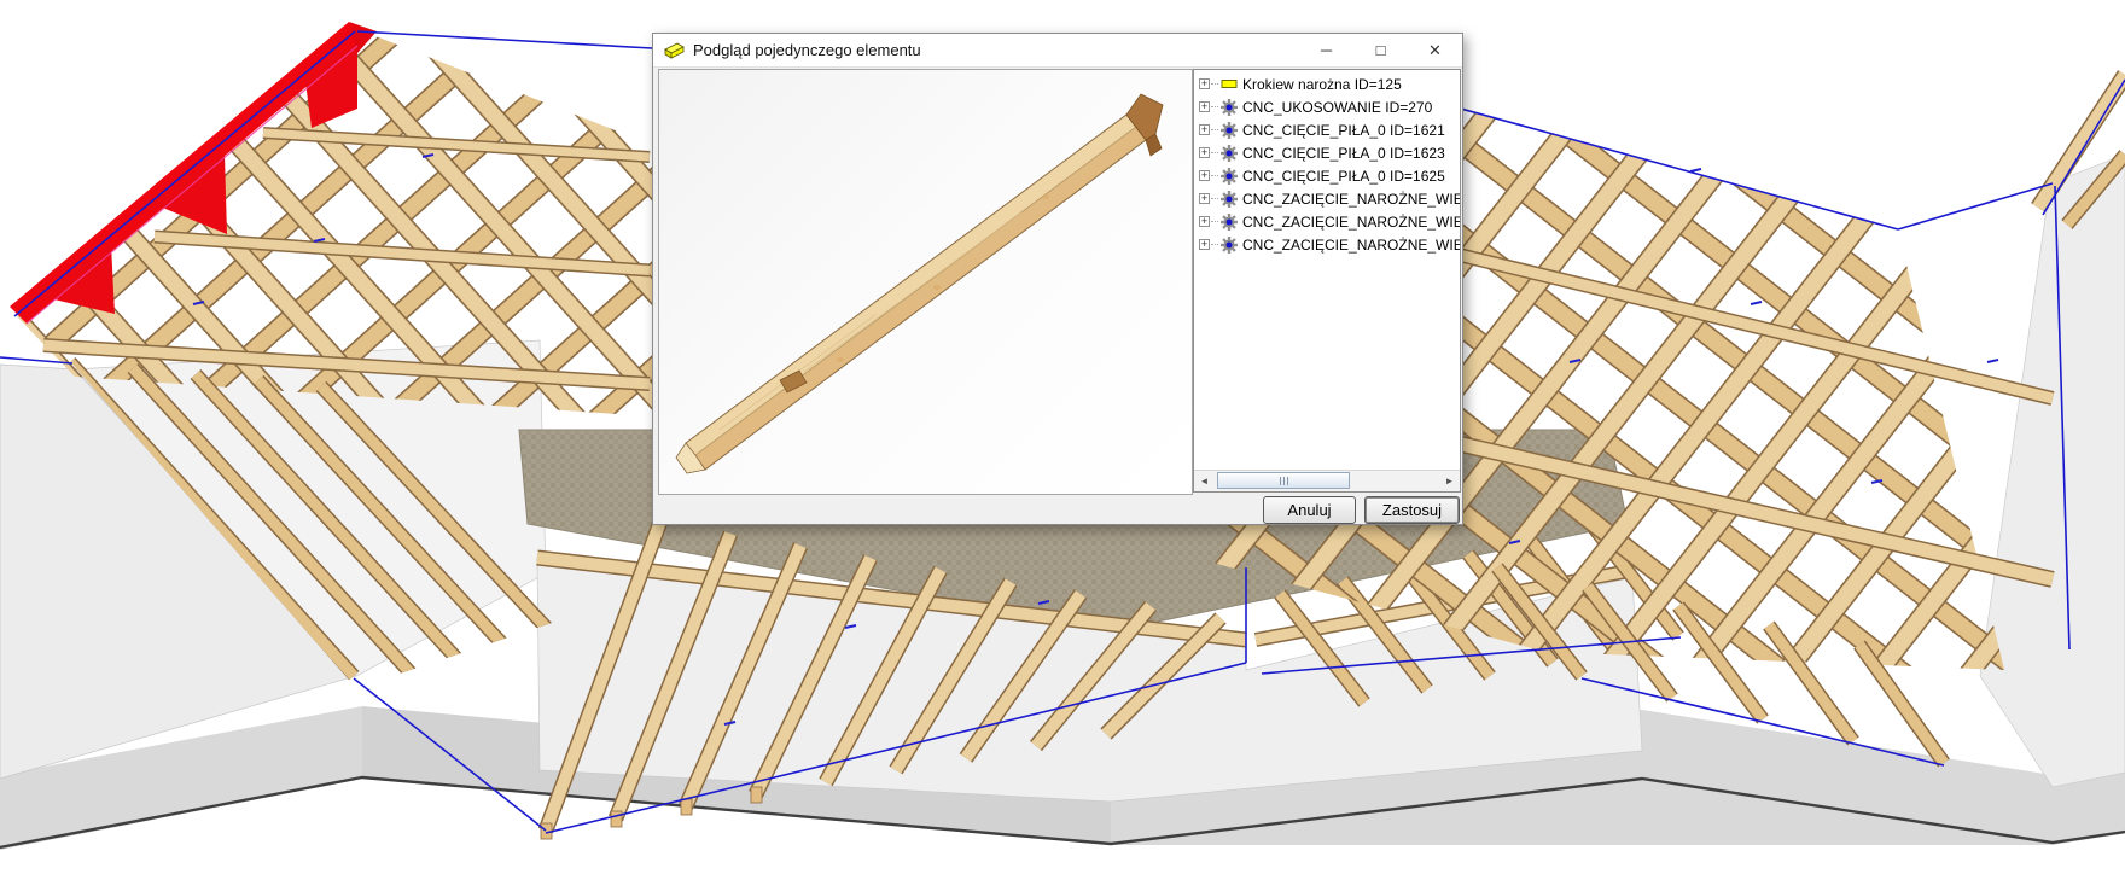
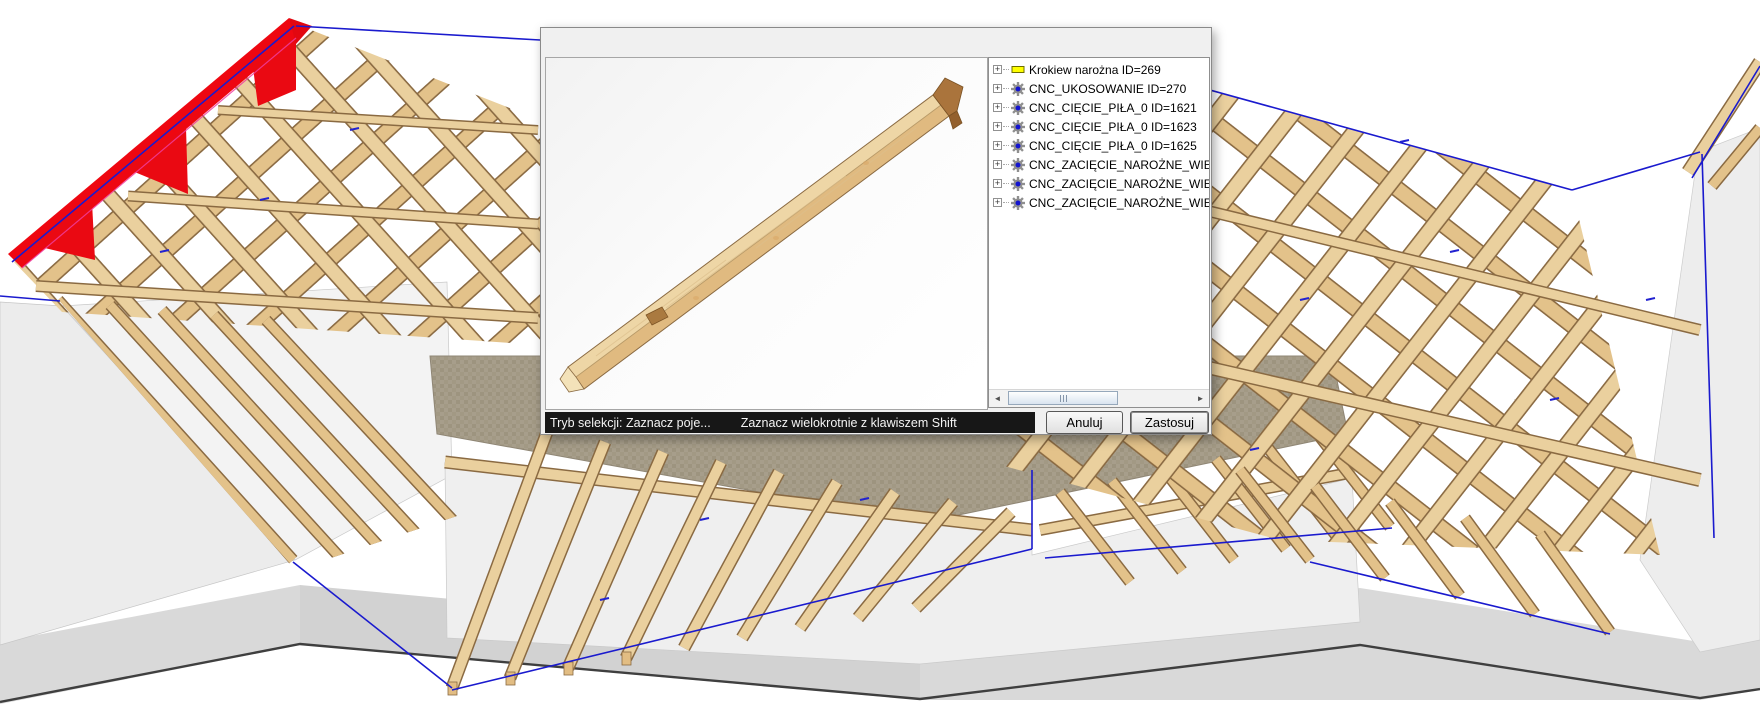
- Podgląd pojedynczego elementu
- ─
- □
- ✕
  +
- Krokiew narożna ID=125
+ Krokiew narożna ID=269
  +
  CNC_UKOSOWANIE ID=270
  +
  CNC_CIĘCIE_PIŁA_0 ID=1621
  +
  CNC_CIĘCIE_PIŁA_0 ID=1623
  +
  CNC_CIĘCIE_PIŁA_0 ID=1625
  +
  CNC_ZACIĘCIE_NAROŻNE_WIE
  +
  CNC_ZACIĘCIE_NAROŻNE_WIE
  +
  CNC_ZACIĘCIE_NAROŻNE_WIE
  ◄
  ►
+ Tryb selekcji: Zaznacz poje...
+ Zaznacz wielokrotnie z klawiszem Shift
  Anuluj
  Zastosuj
